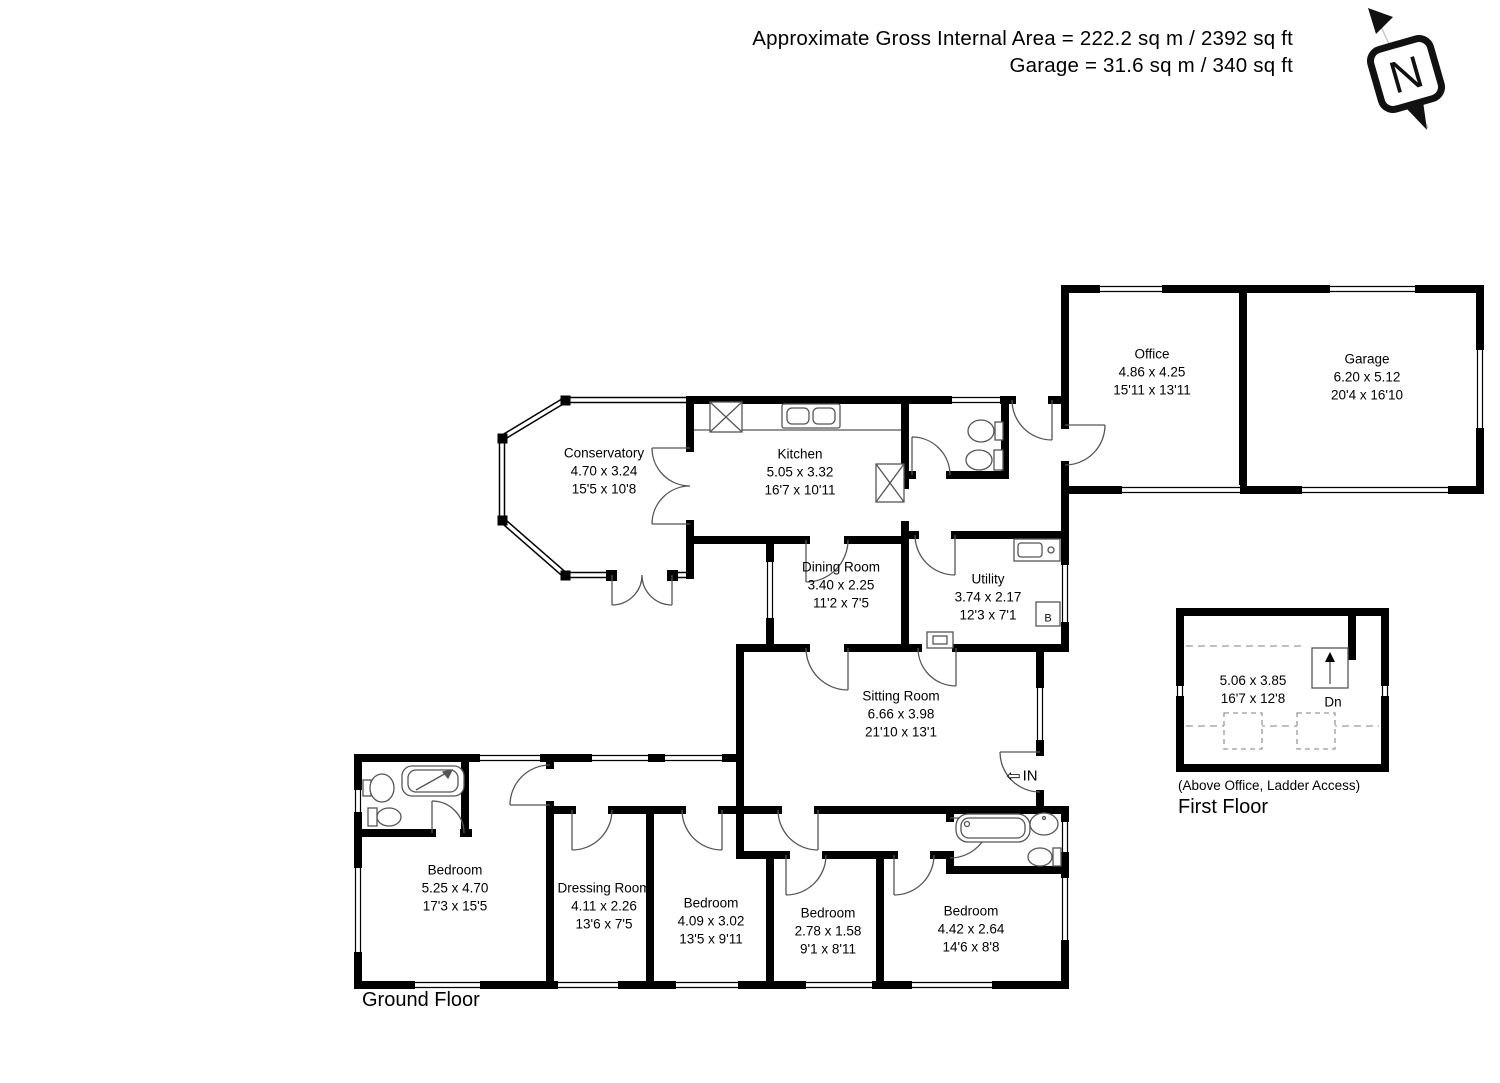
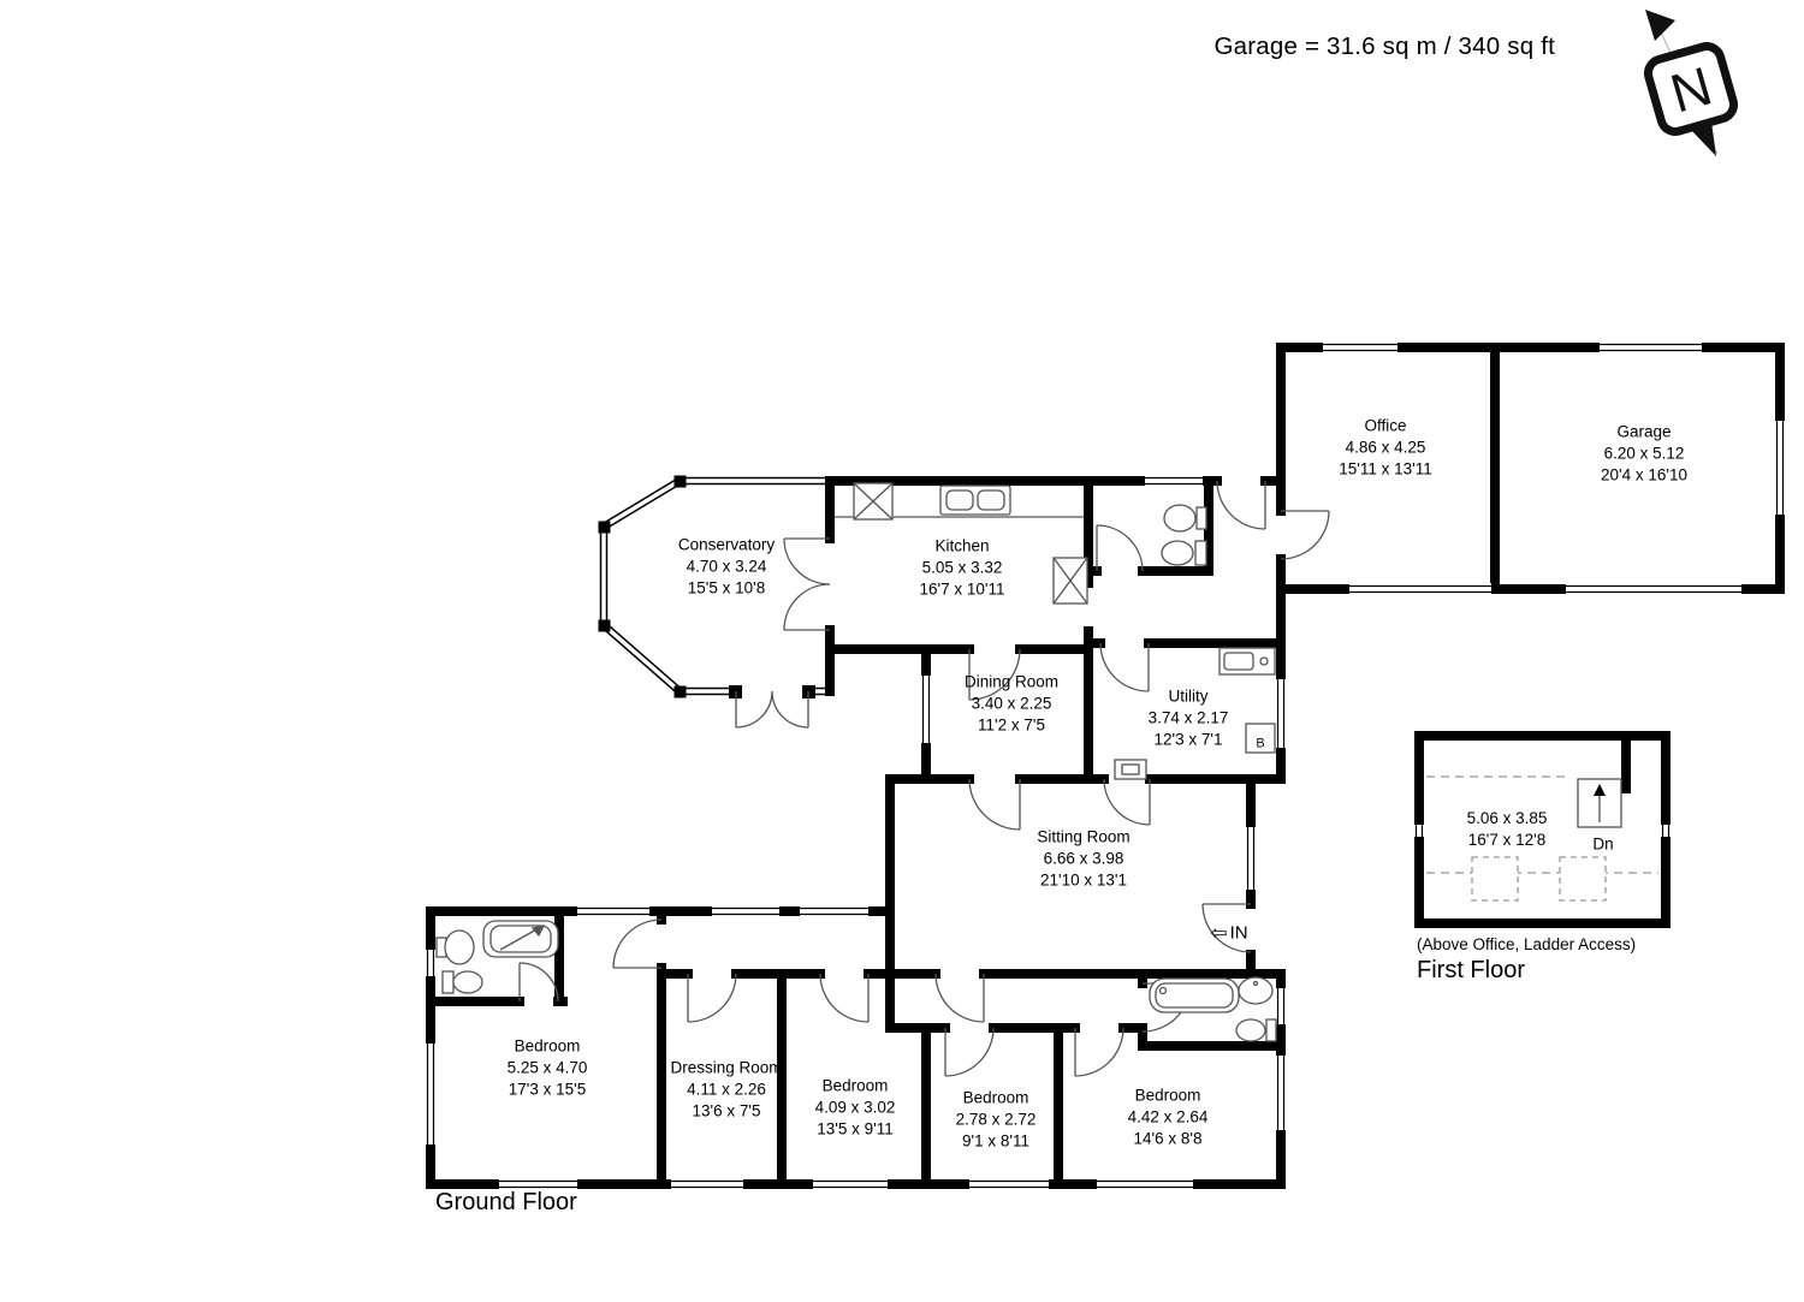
  B
- Approximate Gross Internal Area = 222.2 sq m / 2392 sq ft
  Garage = 31.6 sq m / 340 sq ft
  Conservatory
  4.70 x 3.24
  15'5 x 10'8
  Kitchen
  5.05 x 3.32
  16'7 x 10'11
  Office
  4.86 x 4.25
  15'11 x 13'11
  Garage
  6.20 x 5.12
  20'4 x 16'10
  Dining Room
  3.40 x 2.25
  11'2 x 7'5
  Utility
  3.74 x 2.17
  12'3 x 7'1
  Sitting Room
  6.66 x 3.98
  21'10 x 13'1
  Bedroom
  5.25 x 4.70
  17'3 x 15'5
  Dressing Room
  4.11 x 2.26
  13'6 x 7'5
  Bedroom
  4.09 x 3.02
  13'5 x 9'11
  Bedroom
- 2.78 x 1.58
+ 2.78 x 2.72
  9'1 x 8'11
  Bedroom
  4.42 x 2.64
  14'6 x 8'8
  5.06 x 3.85
  16'7 x 12'8
  Dn
  ⇦
  IN
  (Above Office, Ladder Access)
  First Floor
  Ground Floor
